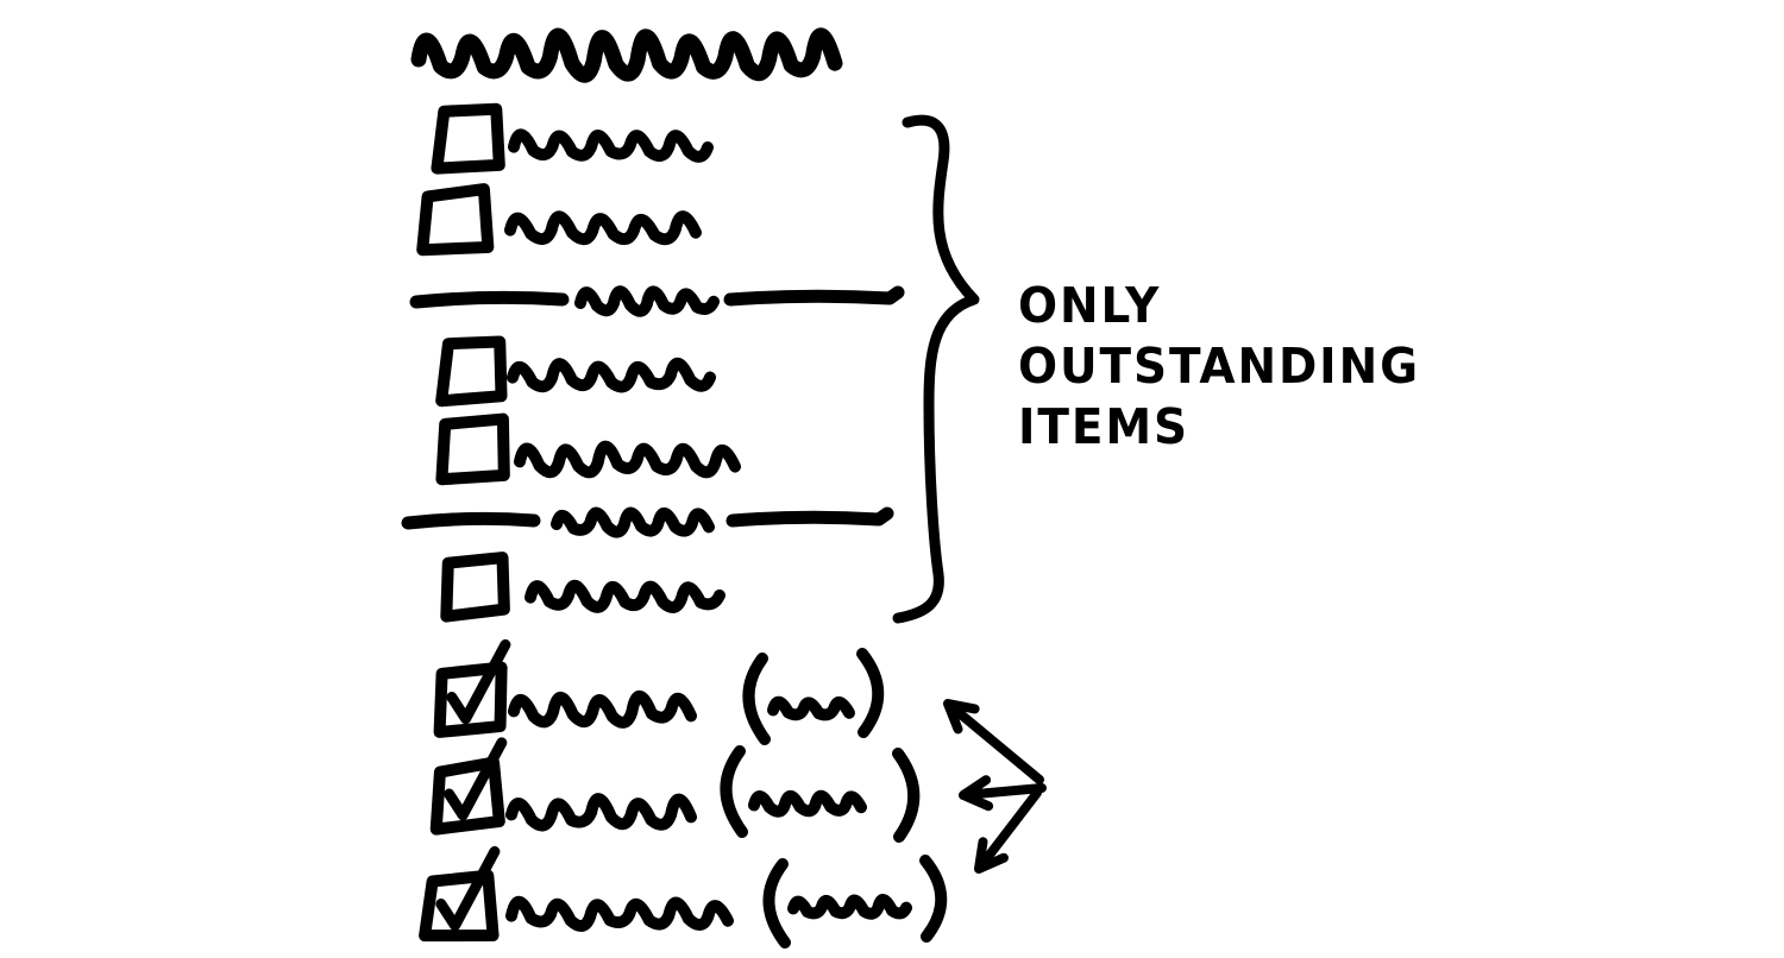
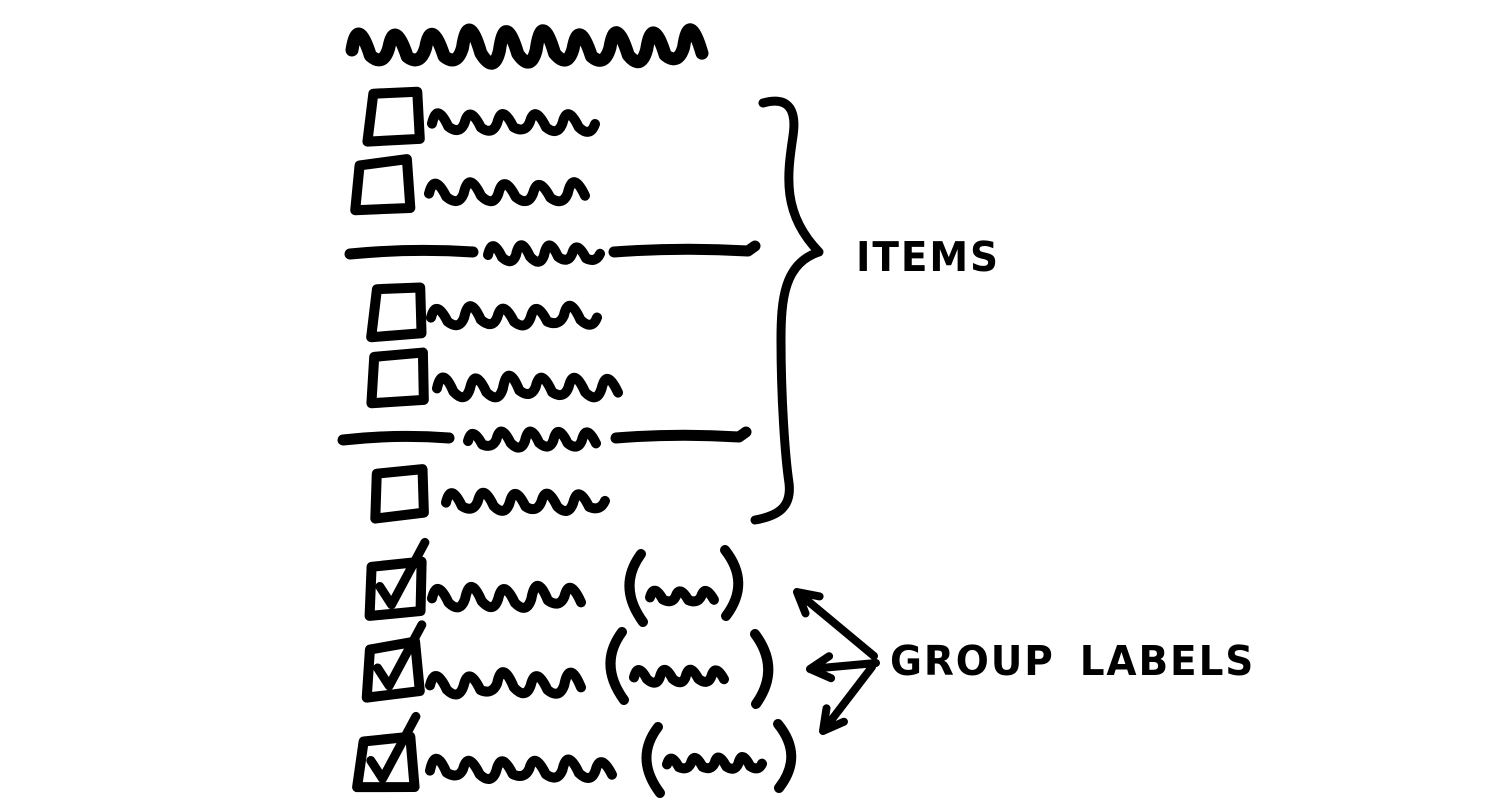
- ONLY
- OUTSTANDING
  ITEMS
+ GROUP LABELS
